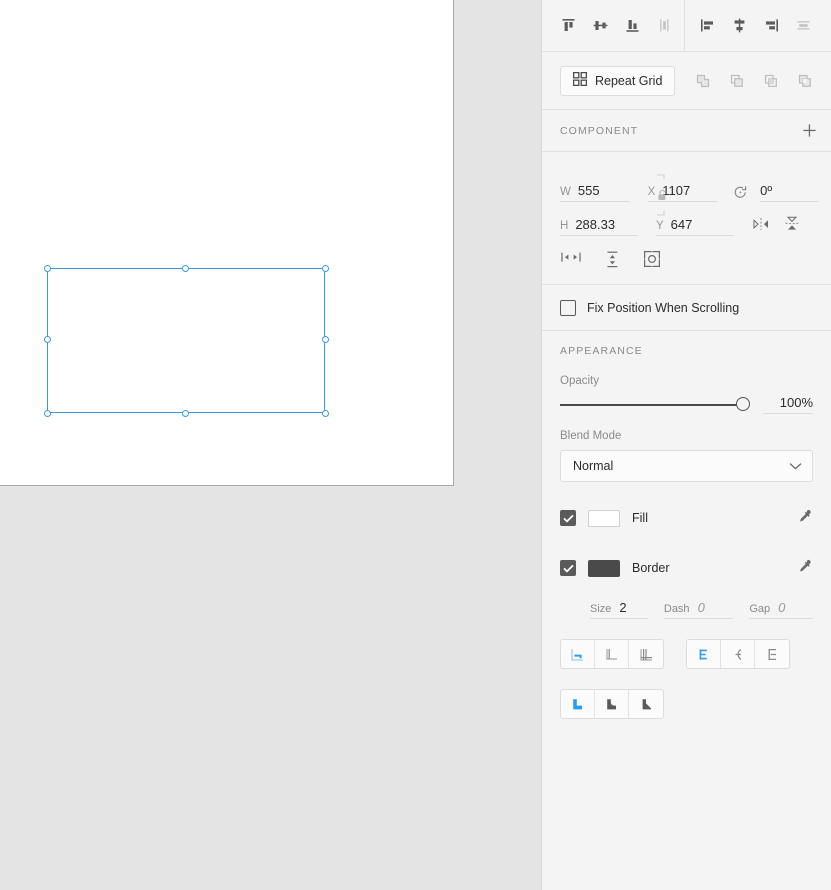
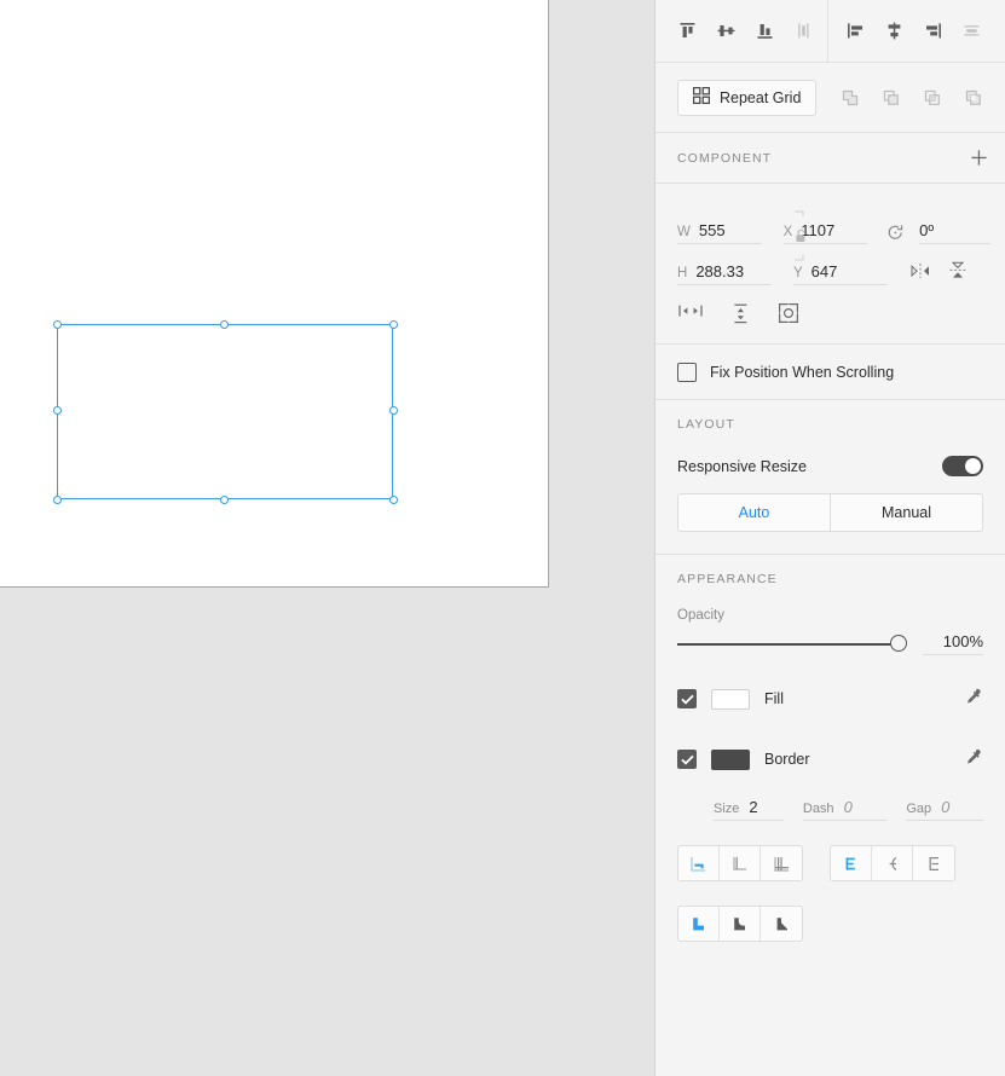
  Repeat Grid
  COMPONENT
  W
  555
  X
  1107
  0º
  H
  288.33
  Y
  647
  Fix Position When Scrolling
+ LAYOUT
+ Responsive Resize
+ Auto
+ Manual
  APPEARANCE
  Opacity
  100%
- Blend Mode
- Normal
  Fill
  Border
  Size
  2
  Dash
  0
  Gap
  0
